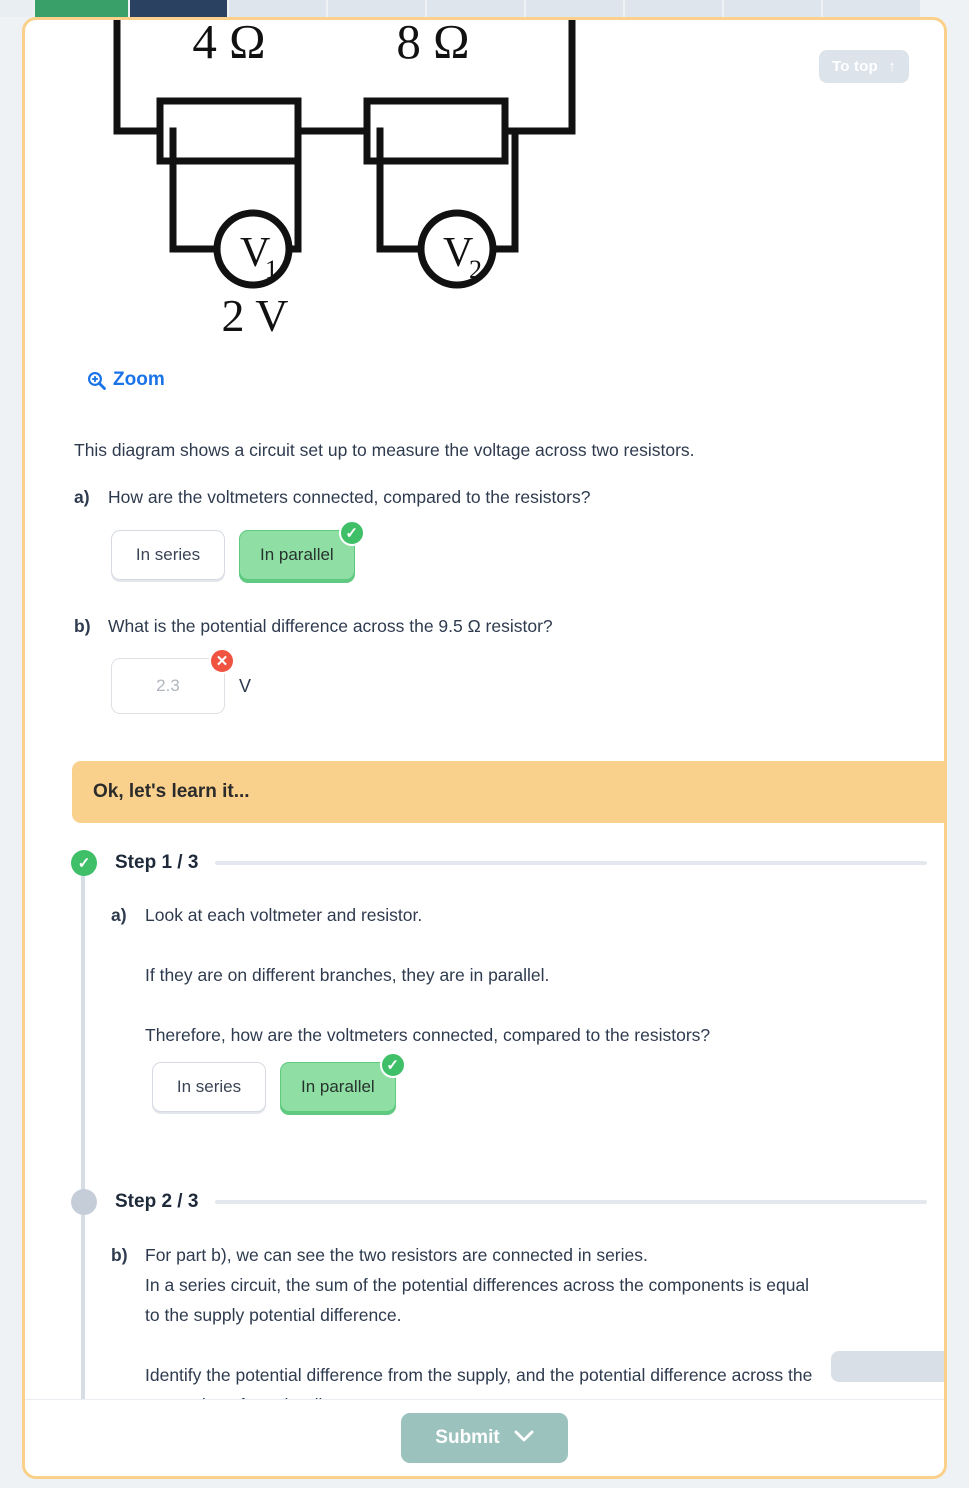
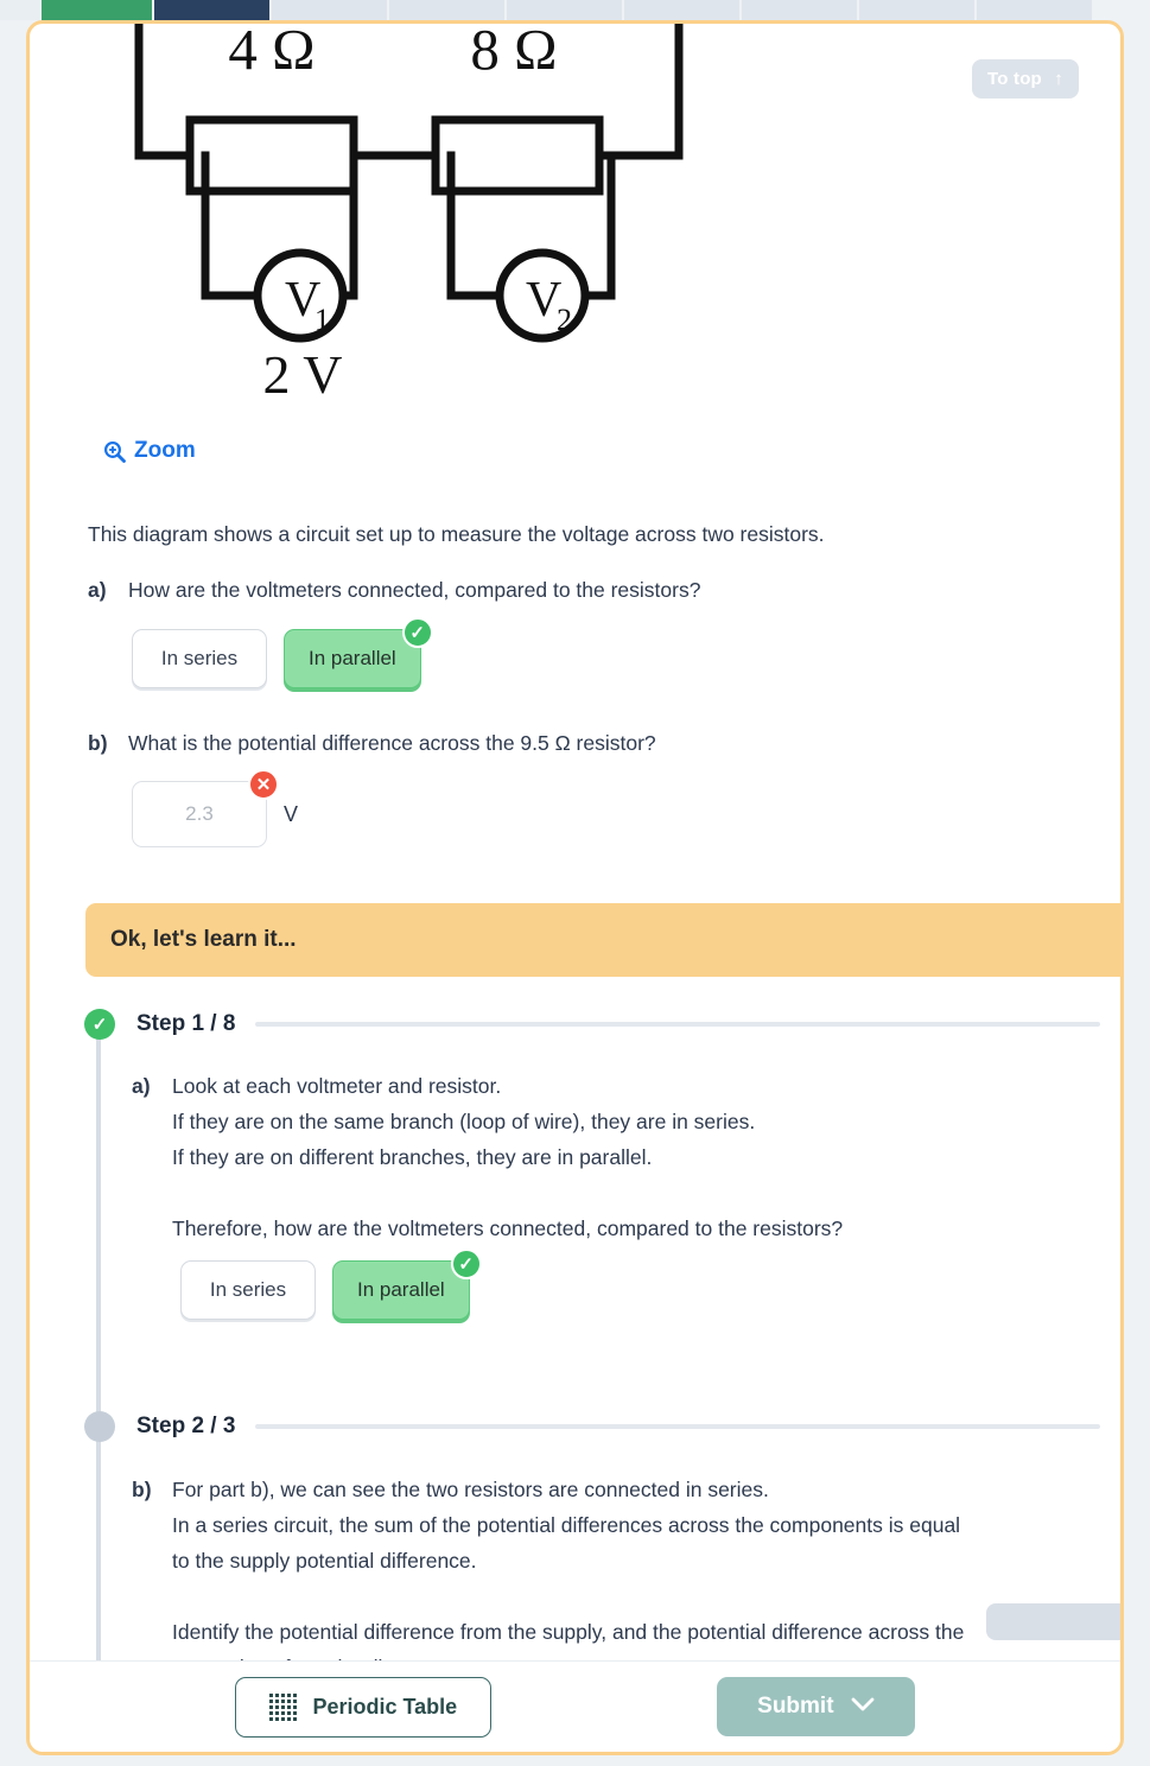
  To top ↑
  4 Ω
  8 Ω
  V
  1
  V
  2
  2 V
  Zoom
  This diagram shows a circuit set up to measure the voltage across two resistors.
  a)
  How are the voltmeters connected, compared to the resistors?
  In series
  In parallel
  ✓
  b)
  What is the potential difference across the 9.5 Ω resistor?
  2.3
  ✕
  V
  Ok, let's learn it...
  ✓
- Step 1 / 3
+ Step 1 / 8
  a)
  Look at each voltmeter and resistor.
+ If they are on the same branch (loop of wire), they are in series.
  If they are on different branches, they are in parallel.
  Therefore, how are the voltmeters connected, compared to the resistors?
  In series
  In parallel
  ✓
  Step 2 / 3
  b)
  For part b), we can see the two resistors are connected in series.
  In a series circuit, the sum of the potential differences across the components is equal
  to the supply potential difference.
  Identify the potential difference from the supply, and the potential difference across the
+ Periodic Table
  Submit
